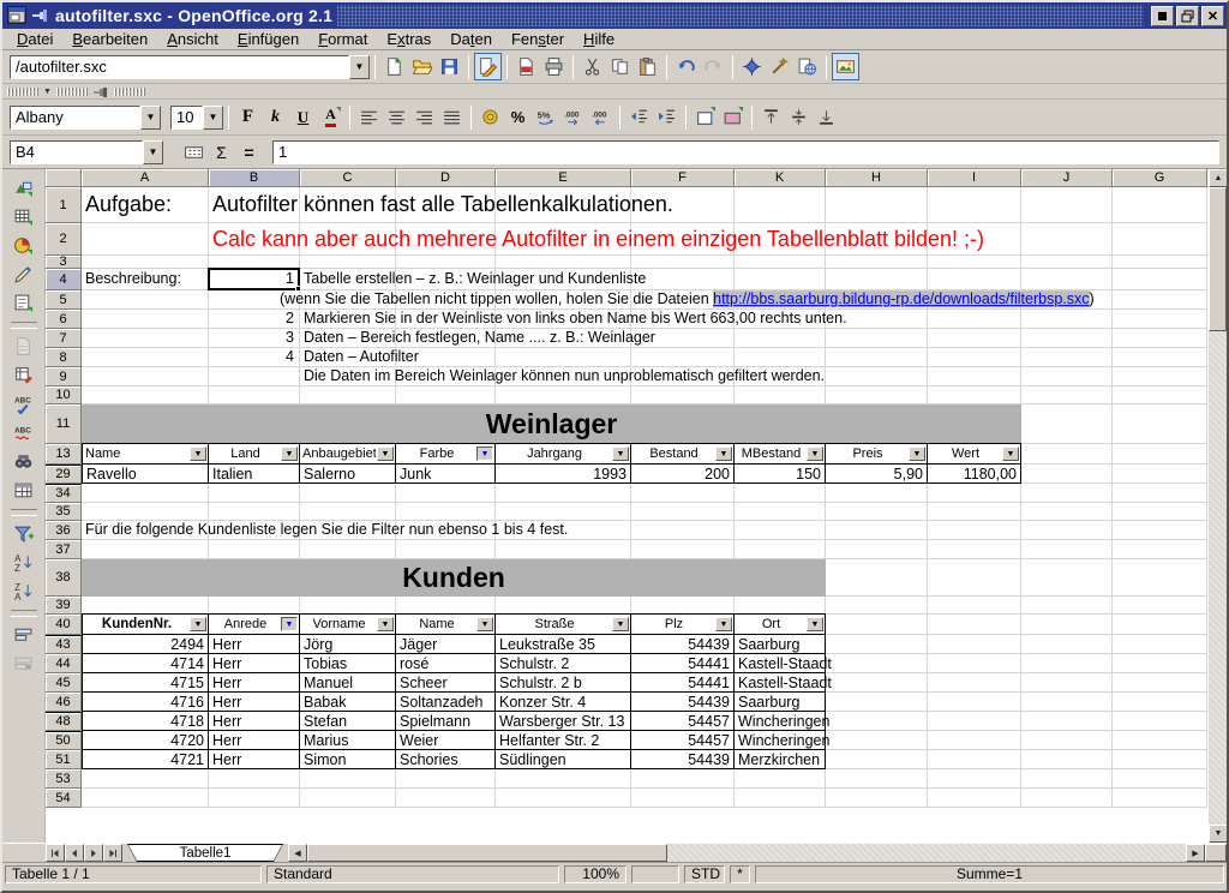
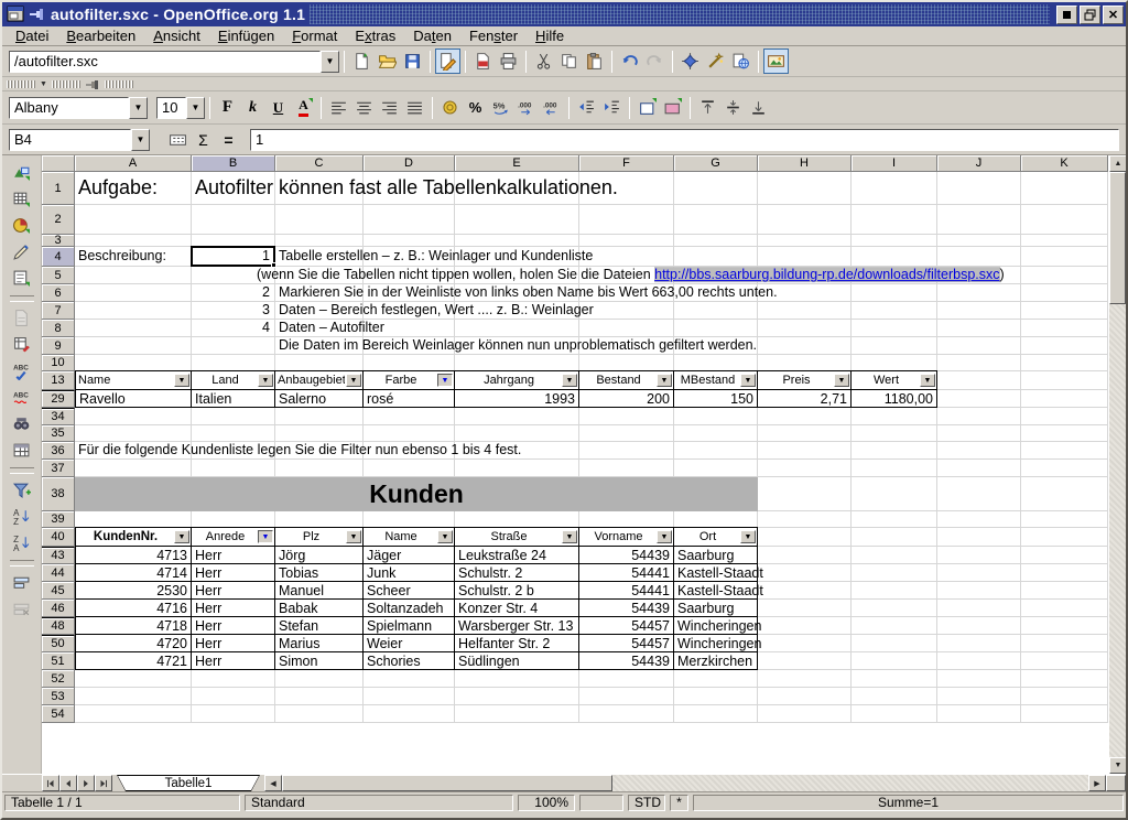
- autofilter.sxc - OpenOffice.org 2.1
+ autofilter.sxc - OpenOffice.org 1.1
  ✕
  Datei
  Bearbeiten
  Ansicht
  Einfügen
  Format
  Extras
  Daten
  Fenster
  Hilfe
  /autofilter.sxc
  ▼
  Albany
  ▼
  10
  ▼
  F
  k
  U
  A
  %
  5%
  B4
  ▼
  Σ
  =
  1
  A
  Z
  Z
  A
  A
  B
  C
  D
  E
  F
- K
+ G
  H
  I
  J
- G
+ K
  1
  Aufgabe:
  Autofilter können fast alle Tabellenkalkulationen.
  2
- Calc kann aber auch mehrere Autofilter in einem einzigen Tabellenblatt bilden! ;-)
  3
  4
  Beschreibung:
  1
  Tabelle erstellen – z. B.: Weinlager und Kundenliste
  5
  (wenn Sie die Tabellen nicht tippen wollen, holen Sie die Dateien http://bbs.saarburg.bildung-rp.de/downloads/filterbsp.sxc)
  6
  2
  Markieren Sie in der Weinliste von links oben Name bis Wert 663,00 rechts unten.
  7
  3
- Daten – Bereich festlegen, Name .... z. B.: Weinlager
+ Daten – Bereich festlegen, Wert .... z. B.: Weinlager
  8
  4
  Daten – Autofilter
  9
  Die Daten im Bereich Weinlager können nun unproblematisch gefiltert werden.
  10
- 11
- Weinlager
  13
  Name
  Land
  Anbaugebiet
  Farbe
  Jahrgang
  Bestand
  MBestand
  Preis
  Wert
  29
  Ravello
  Italien
  Salerno
- Junk
+ rosé
  1993
  200
  150
- 5,90
+ 2,71
  1180,00
  34
  35
  36
  Für die folgende Kundenliste legen Sie die Filter nun ebenso 1 bis 4 fest.
  37
  38
  Kunden
  39
  40
  KundenNr.
  Anrede
- Vorname
+ Plz
  Name
  Straße
- Plz
+ Vorname
  Ort
  43
- 2494
+ 4713
  Herr
  Jörg
  Jäger
- Leukstraße 35
+ Leukstraße 24
  54439
  Saarburg
  44
  4714
  Herr
  Tobias
- rosé
+ Junk
  Schulstr. 2
  54441
  Kastell-Staadt
  45
- 4715
+ 2530
  Herr
  Manuel
  Scheer
  Schulstr. 2 b
  54441
  Kastell-Staadt
  46
  4716
  Herr
  Babak
  Soltanzadeh
  Konzer Str. 4
  54439
  Saarburg
  48
  4718
  Herr
  Stefan
  Spielmann
  Warsberger Str. 13
  54457
  Wincheringen
  50
  4720
  Herr
  Marius
  Weier
  Helfanter Str. 2
  54457
  Wincheringen
  51
  4721
  Herr
  Simon
  Schories
  Südlingen
  54439
  Merzkirchen
+ 52
  53
  54
  Tabelle1
  Tabelle 1 / 1
  Standard
  100%
  STD
  *
  Summe=1
